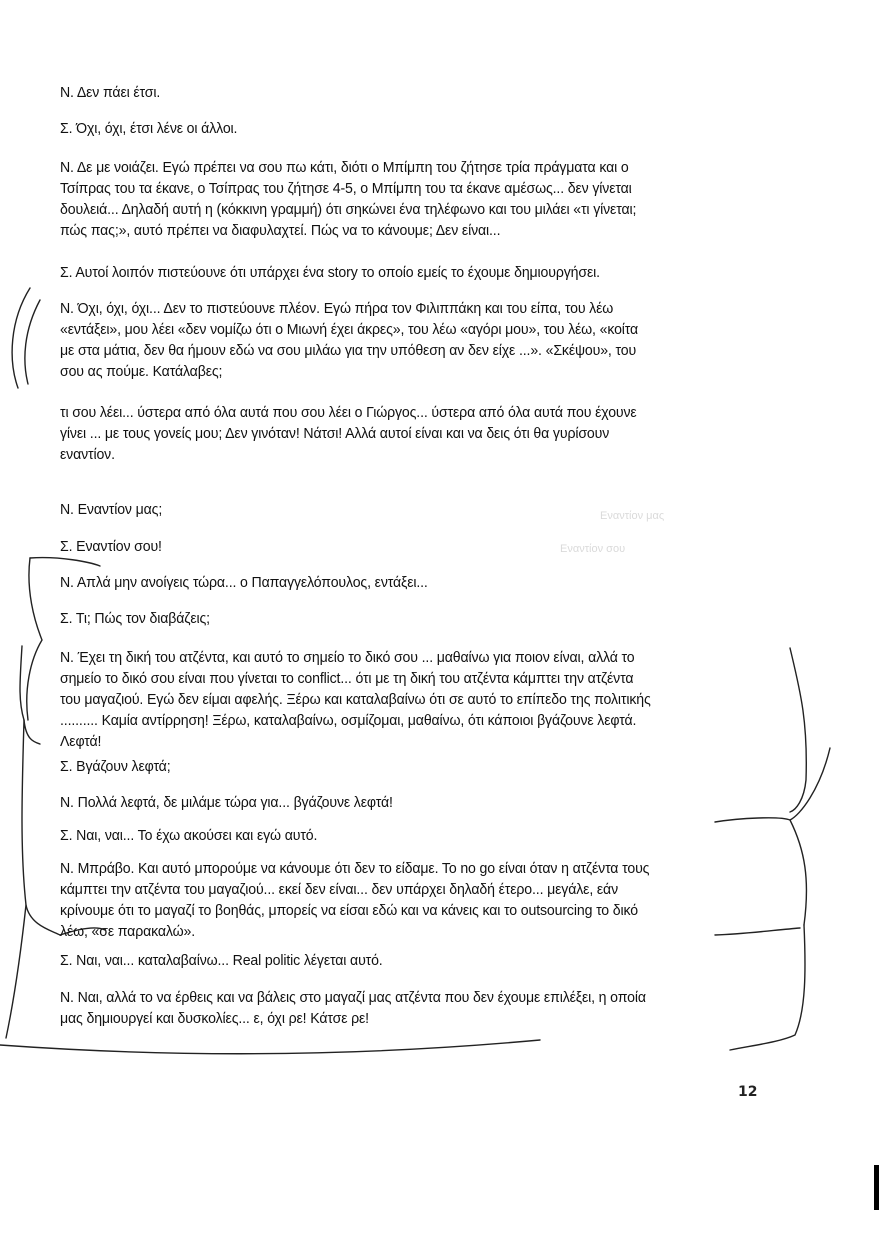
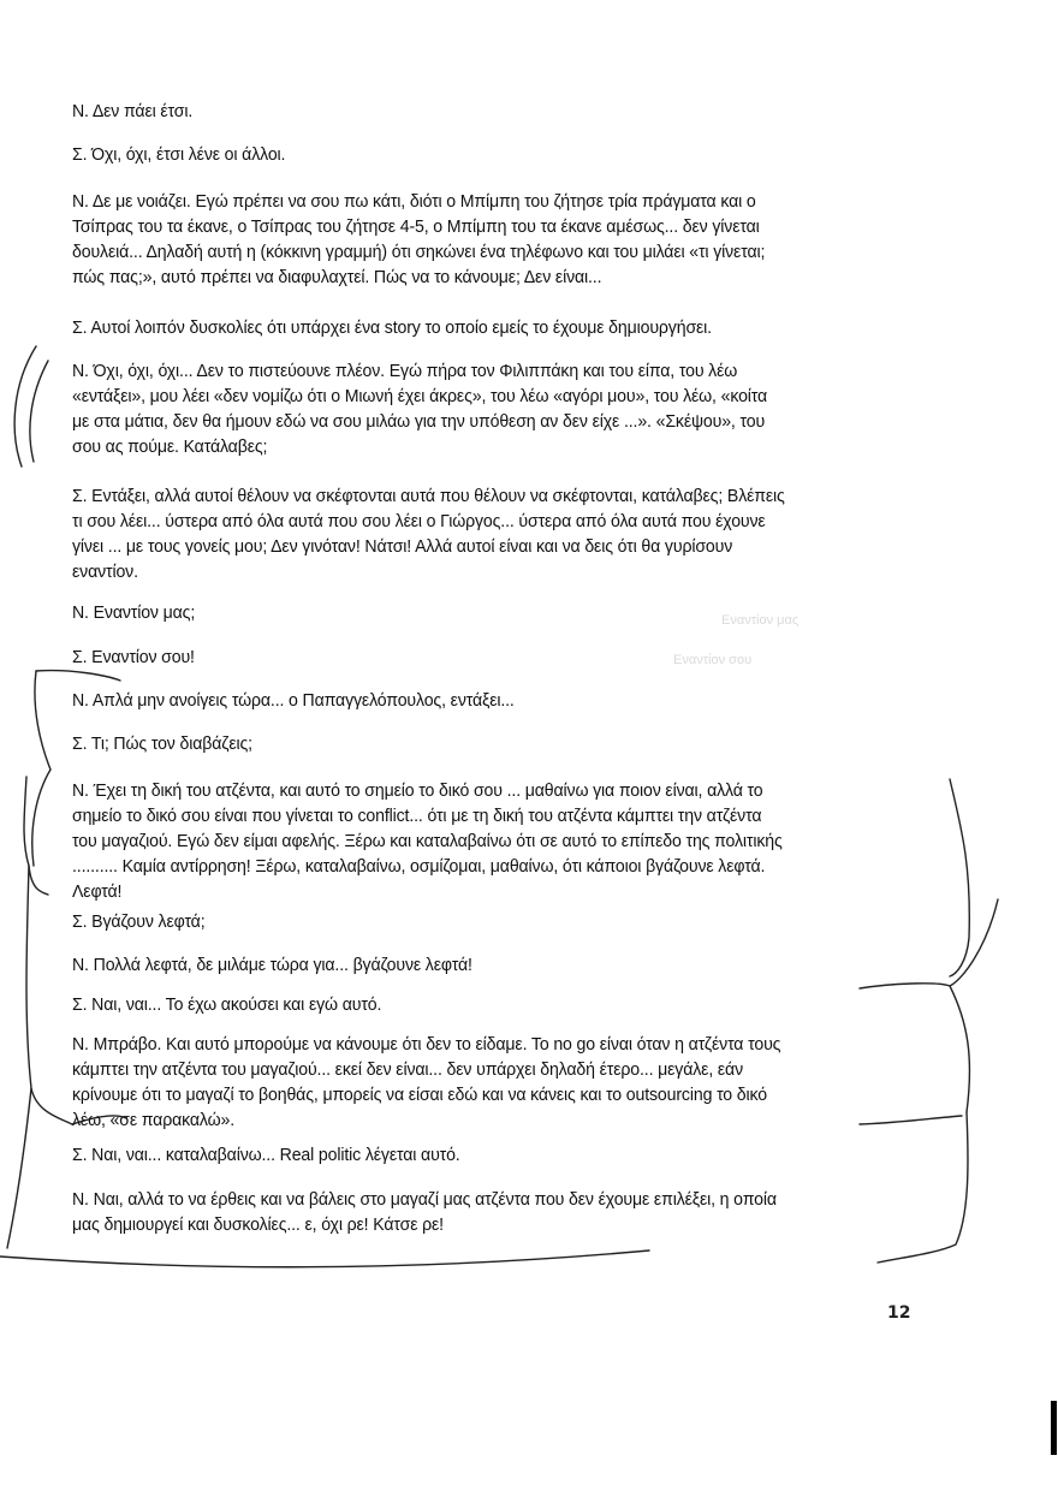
  Εναντίον μας
  Εναντίον σου
  Ν. Δεν πάει έτσι.
  Σ. Όχι, όχι, έτσι λένε οι άλλοι.
  Ν. Δε με νοιάζει. Εγώ πρέπει να σου πω κάτι, διότι ο Μπίμπη του ζήτησε τρία πράγματα και ο
  Τσίπρας του τα έκανε, ο Τσίπρας του ζήτησε 4-5, ο Μπίμπη του τα έκανε αμέσως... δεν γίνεται
  δουλειά... Δηλαδή αυτή η (κόκκινη γραμμή) ότι σηκώνει ένα τηλέφωνο και του μιλάει «τι γίνεται;
  πώς πας;», αυτό πρέπει να διαφυλαχτεί. Πώς να το κάνουμε; Δεν είναι...
- Σ. Αυτοί λοιπόν πιστεύουνε ότι υπάρχει ένα story το οποίο εμείς το έχουμε δημιουργήσει.
+ Σ. Αυτοί λοιπόν δυσκολίες ότι υπάρχει ένα story το οποίο εμείς το έχουμε δημιουργήσει.
  Ν. Όχι, όχι, όχι... Δεν το πιστεύουνε πλέον. Εγώ πήρα τον Φιλιππάκη και του είπα, του λέω
  «εντάξει», μου λέει «δεν νομίζω ότι ο Μιωνή έχει άκρες», του λέω «αγόρι μου», του λέω, «κοίτα
  με στα μάτια, δεν θα ήμουν εδώ να σου μιλάω για την υπόθεση αν δεν είχε ...». «Σκέψου», του
  σου ας πούμε. Κατάλαβες;
+ Σ. Εντάξει, αλλά αυτοί θέλουν να σκέφτονται αυτά που θέλουν να σκέφτονται, κατάλαβες; Βλέπεις
  τι σου λέει... ύστερα από όλα αυτά που σου λέει ο Γιώργος... ύστερα από όλα αυτά που έχουνε
  γίνει ... με τους γονείς μου; Δεν γινόταν! Νάτσι! Αλλά αυτοί είναι και να δεις ότι θα γυρίσουν
  εναντίον.
  Ν. Εναντίον μας;
  Σ. Εναντίον σου!
  Ν. Απλά μην ανοίγεις τώρα... ο Παπαγγελόπουλος, εντάξει...
  Σ. Τι; Πώς τον διαβάζεις;
  Ν. Έχει τη δική του ατζέντα, και αυτό το σημείο το δικό σου ... μαθαίνω για ποιον είναι, αλλά το
  σημείο το δικό σου είναι που γίνεται το conflict... ότι με τη δική του ατζέντα κάμπτει την ατζέντα
  του μαγαζιού. Εγώ δεν είμαι αφελής. Ξέρω και καταλαβαίνω ότι σε αυτό το επίπεδο της πολιτικής
  .......... Καμία αντίρρηση! Ξέρω, καταλαβαίνω, οσμίζομαι, μαθαίνω, ότι κάποιοι βγάζουνε λεφτά.
  Λεφτά!
  Σ. Βγάζουν λεφτά;
  Ν. Πολλά λεφτά, δε μιλάμε τώρα για... βγάζουνε λεφτά!
  Σ. Ναι, ναι... Το έχω ακούσει και εγώ αυτό.
  Ν. Μπράβο. Και αυτό μπορούμε να κάνουμε ότι δεν το είδαμε. Το no go είναι όταν η ατζέντα τους
  κάμπτει την ατζέντα του μαγαζιού... εκεί δεν είναι... δεν υπάρχει δηλαδή έτερο... μεγάλε, εάν
  κρίνουμε ότι το μαγαζί το βοηθάς, μπορείς να είσαι εδώ και να κάνεις και το outsourcing το δικό
  λέω, «σε παρακαλώ».
  Σ. Ναι, ναι... καταλαβαίνω... Real politic λέγεται αυτό.
  Ν. Ναι, αλλά το να έρθεις και να βάλεις στο μαγαζί μας ατζέντα που δεν έχουμε επιλέξει, η οποία
  μας δημιουργεί και δυσκολίες... ε, όχι ρε! Κάτσε ρε!
  12
